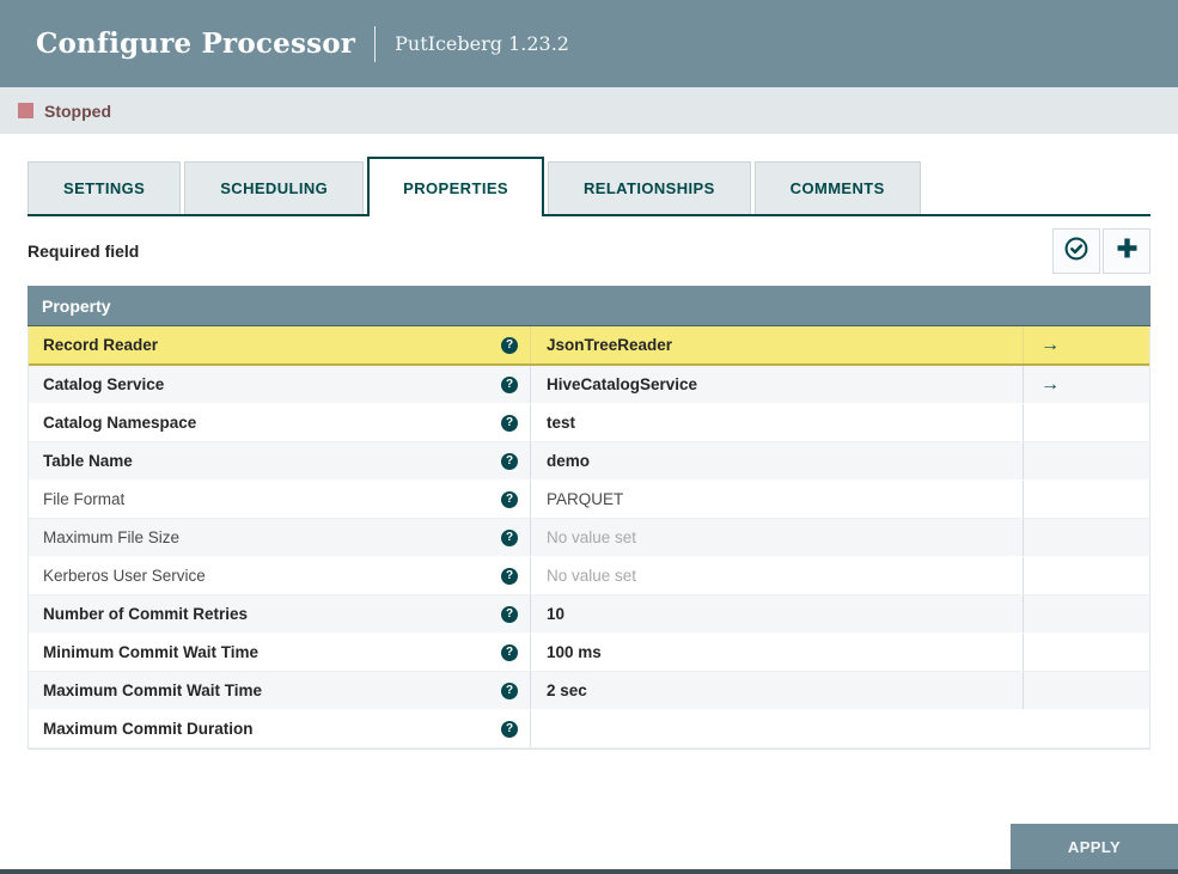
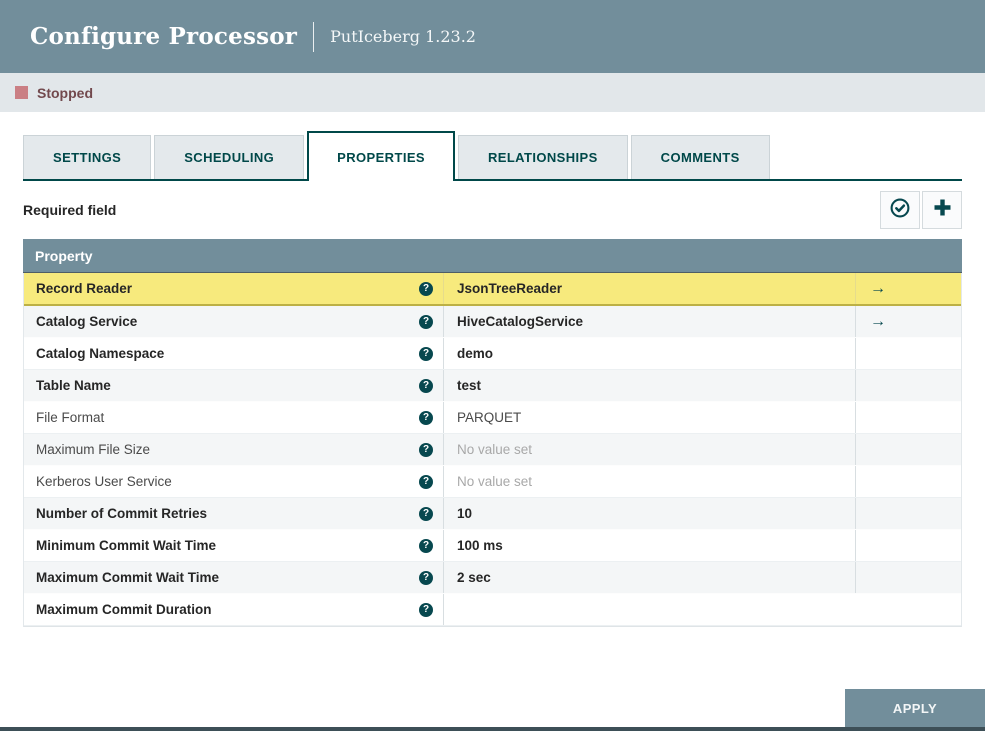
  Configure Processor
  PutIceberg 1.23.2
  Stopped
  SETTINGS
  SCHEDULING
  PROPERTIES
  RELATIONSHIPS
  COMMENTS
  Required field
  Property
  Record Reader
  ?
  JsonTreeReader
  →
  Catalog Service
  ?
  HiveCatalogService
  →
  Catalog Namespace
  ?
- test
+ demo
  Table Name
  ?
- demo
+ test
  File Format
  ?
  PARQUET
  Maximum File Size
  ?
  No value set
  Kerberos User Service
  ?
  No value set
  Number of Commit Retries
  ?
  10
  Minimum Commit Wait Time
  ?
  100 ms
  Maximum Commit Wait Time
  ?
  2 sec
  Maximum Commit Duration
  ?
  APPLY
